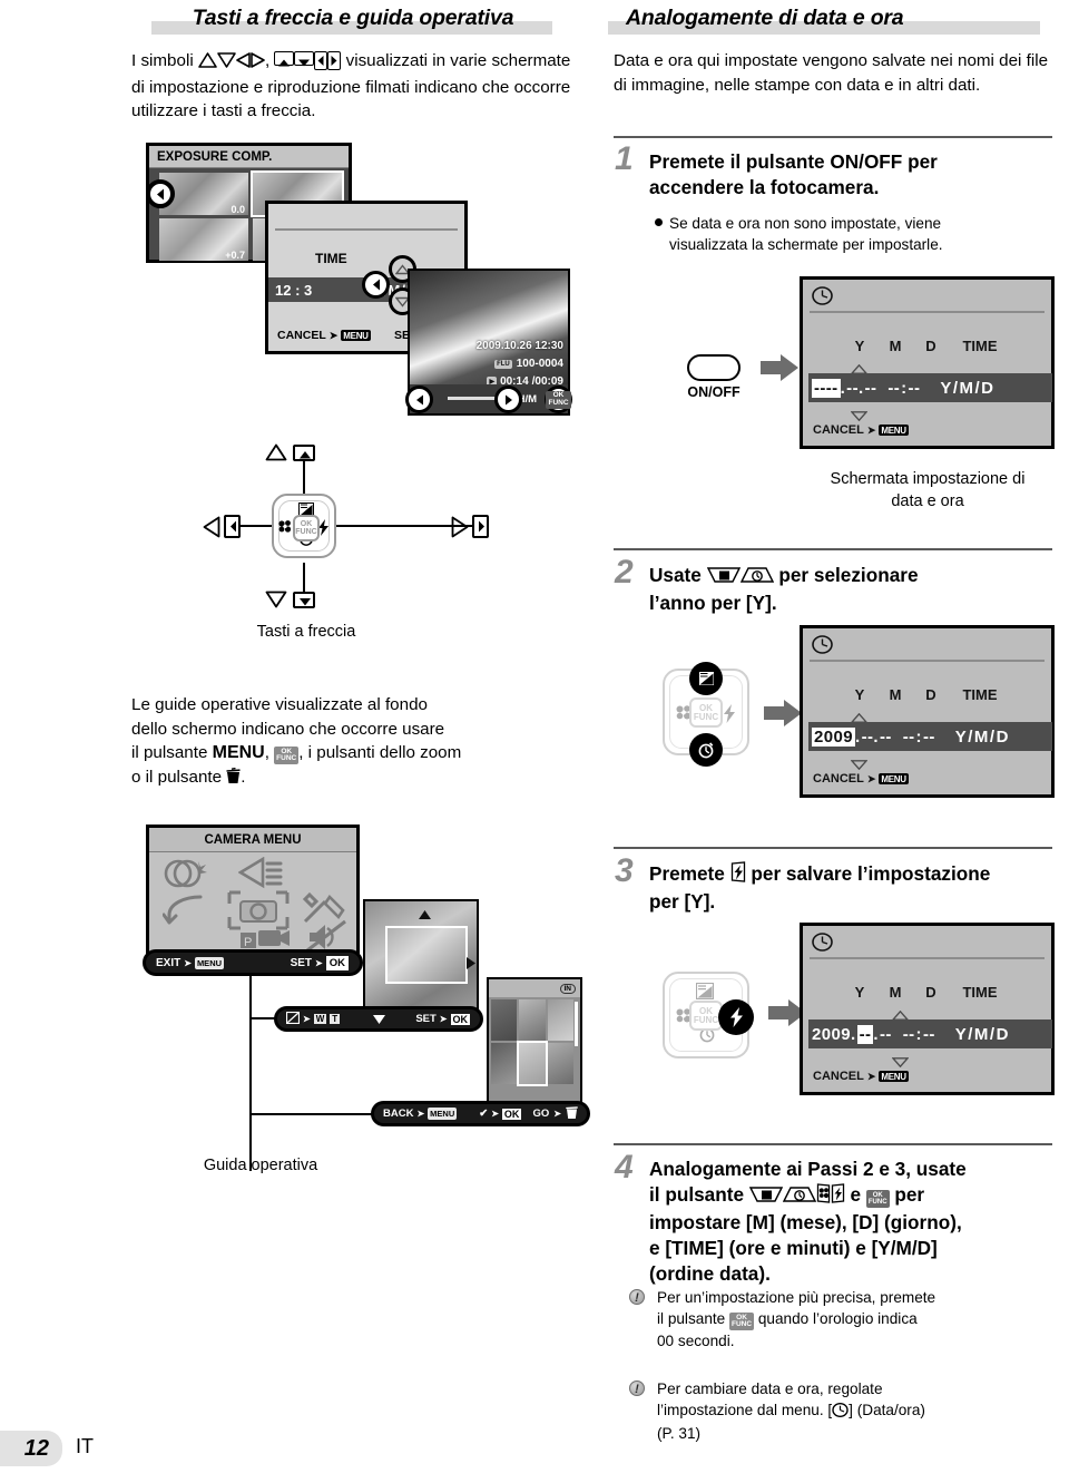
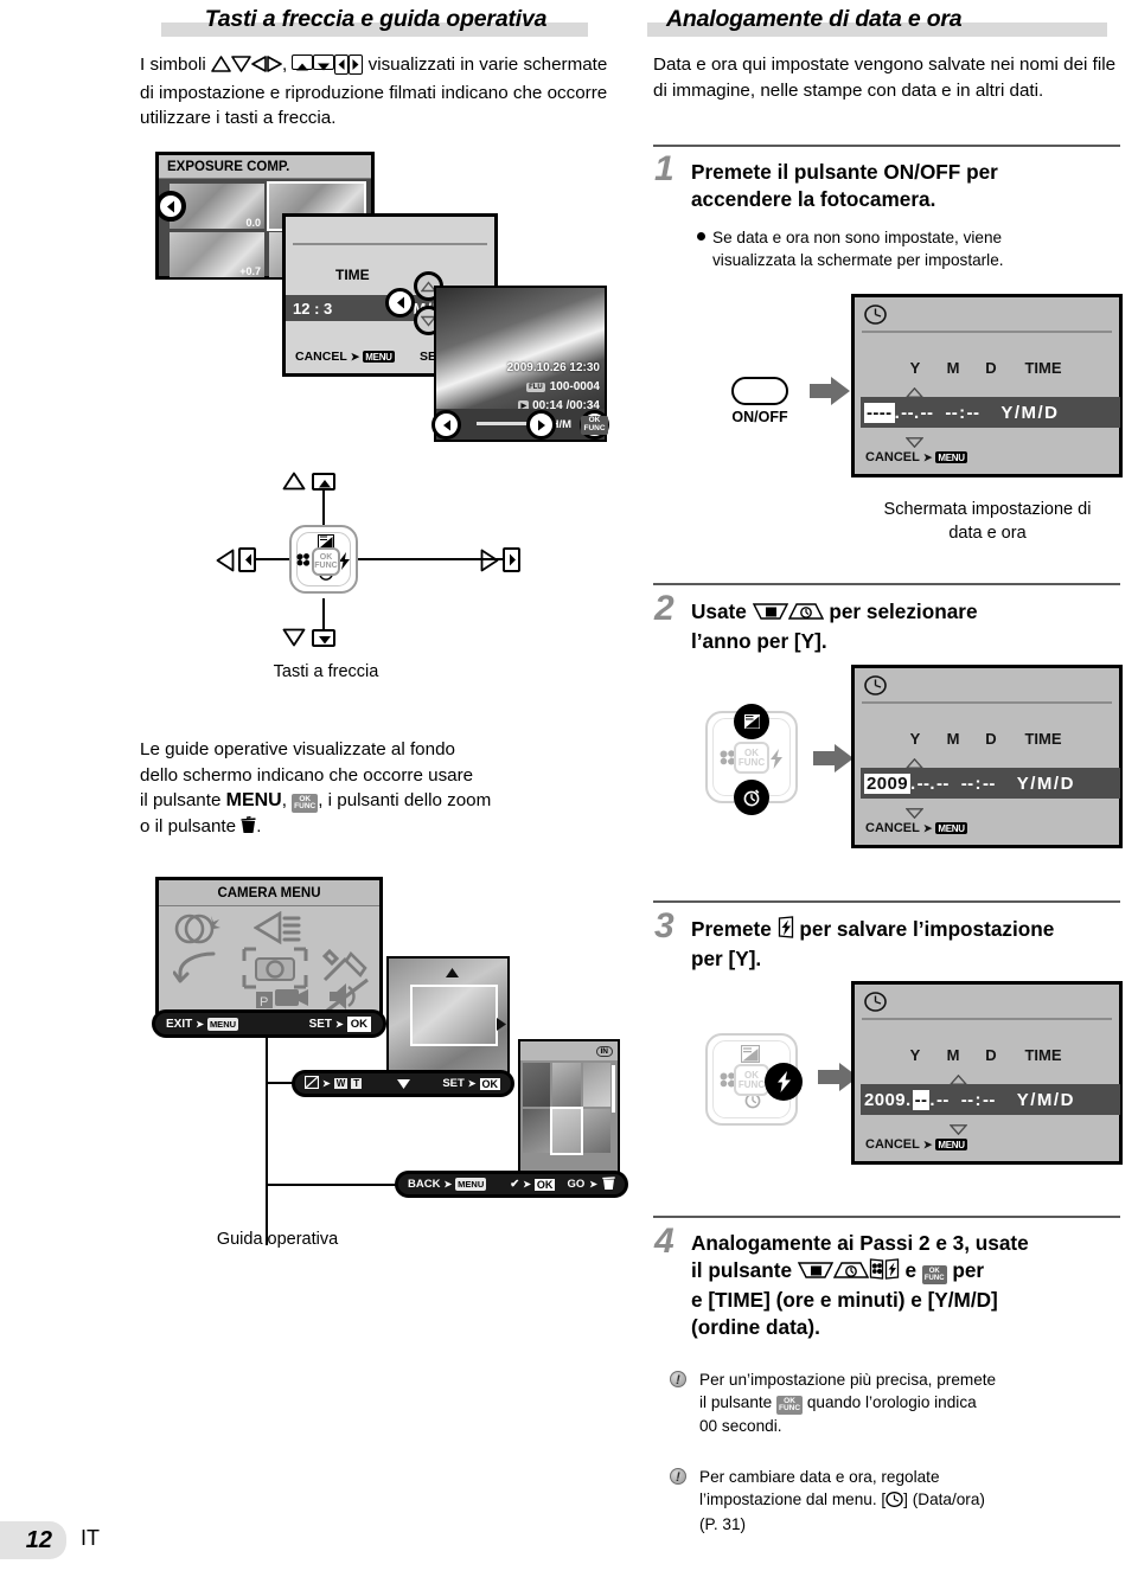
  Tasti a freccia e guida operativa
  I simboli , visualizzati in varie schermate di impostazione e riproduzione filmati indicano che occorre utilizzare i tasti a freccia.
  EXPOSURE COMP.
  0.0
  +0.7
  TIME
  12 : 3
  CANCEL
  ➤
  MENU
  2009.10.26 12:30
  100-0004
  00:14
- /00:09
+ /00:34
  Tasti a freccia
  Le guide operative visualizzate al fondo
  dello schermo indicano che occorre usare
  il pulsante MENU,
  , i pulsanti dello zoom
  o il pulsante .
  CAMERA MENU
  P
  EXIT
  ➤
  MENU
  SET
  ➤
  OK
  ➤
  W
  T
  SET
  ➤
  OK
  BACK
  ➤
  MENU
  ✔
  ➤
  OK
  GO
  ➤
  Guida operativa
  Analogamente di data e ora
  Data e ora qui impostate vengono salvate nei nomi dei file di immagine, nelle stampe con data e in altri dati.
  1
  Premete il pulsante ON/OFF per
  accendere la fotocamera.
  Se data e ora non sono impostate, viene
  visualizzata la schermate per impostarle.
  ON/OFF
  Y
  M
  D
  TIME
  ----
  .
  --
  .
  --
  --
  :
  --
  Y/M/D
  CANCEL
  ➤
  MENU
  Schermata impostazione di
  data e ora
  2
  Usate per selezionare
  l’anno per [Y].
  OK
  FUNC
  Y
  M
  D
  TIME
  2009
  .
  --
  .
  --
  --
  :
  --
  Y/M/D
  CANCEL
  ➤
  MENU
  3
  Premete per salvare l’impostazione
  per [Y].
  OK
  FUNC
  Y
  M
  D
  TIME
  2009
  .
  --
  .
  --
  --
  :
  --
  Y/M/D
  CANCEL
  ➤
  MENU
  4
  Analogamente ai Passi 2 e 3, usate
  il pulsante e
- impostare [M] (mese), [D] (giorno),
  e [TIME] (ore e minuti) e [Y/M/D]
  (ordine data).
  Per un’impostazione più precisa, premete
  il pulsante
  quando l’orologio indica
  00 secondi.
  Per cambiare data e ora, regolate
  l’impostazione dal menu. [ ] (Data/ora)
  (P. 31)
  12
  IT
